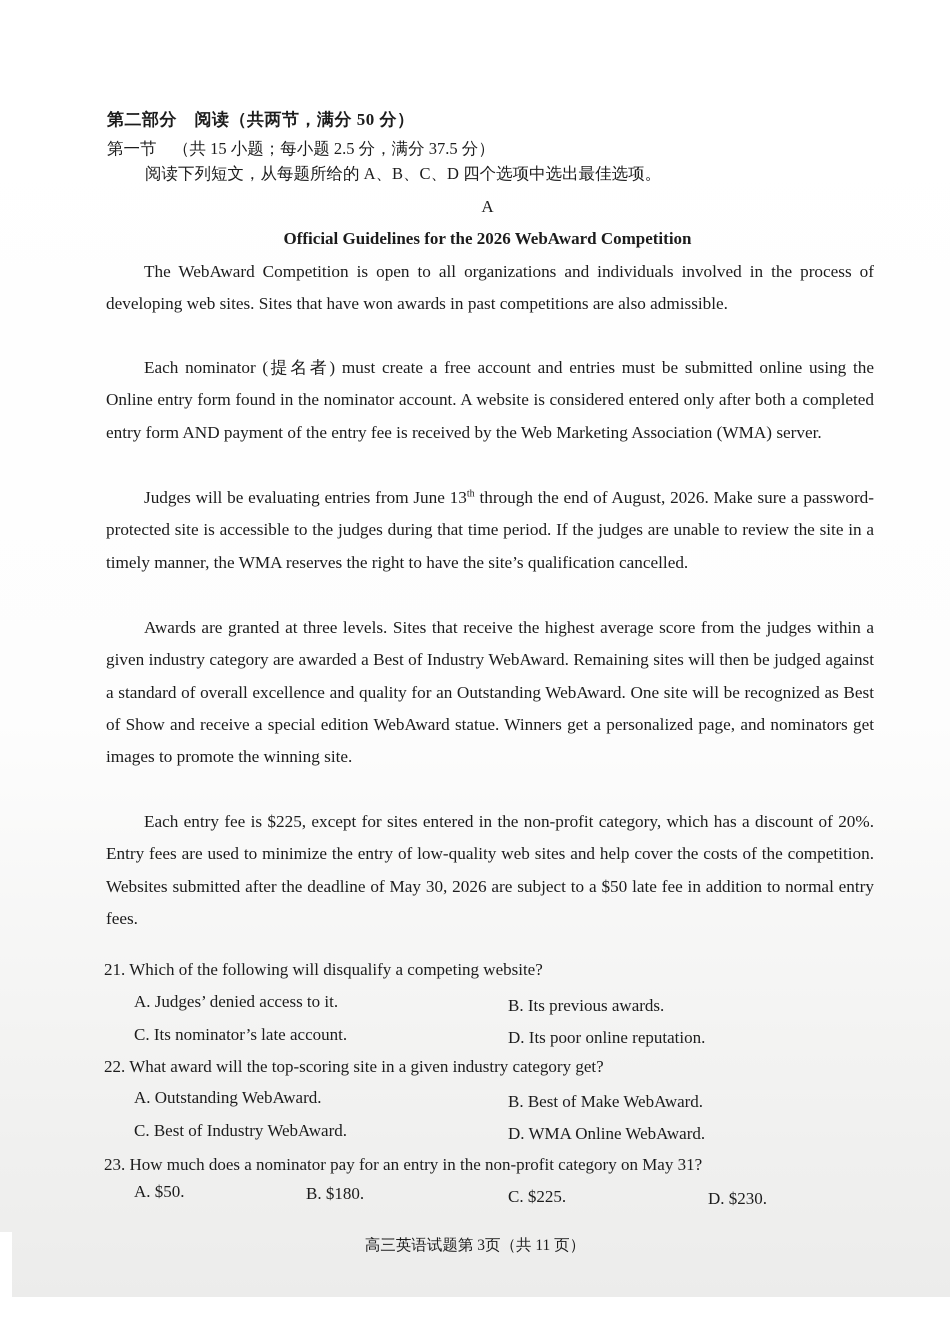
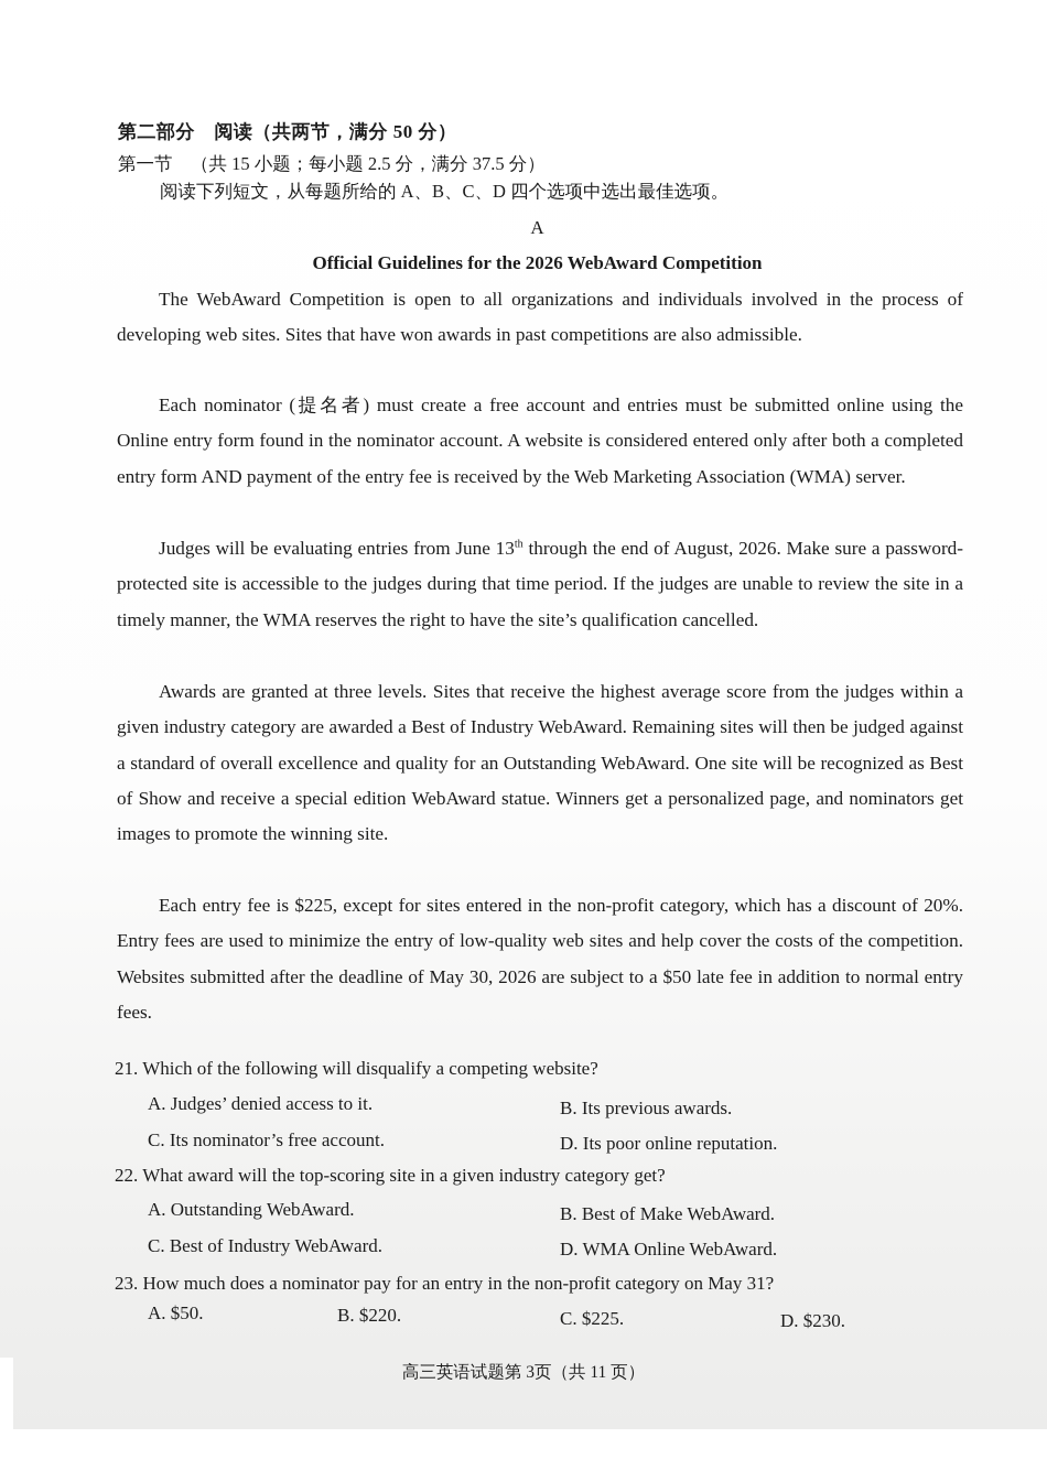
  第二部分 阅读（共两节，满分 50 分）
  第一节 （共 15 小题；每小题 2.5 分，满分 37.5 分）
  阅读下列短文，从每题所给的 A、B、C、D 四个选项中选出最佳选项。
  A
  Official Guidelines for the 2026 WebAward Competition
  The WebAward Competition is open to all organizations and individuals involved in the process of developing web sites. Sites that have won awards in past competitions are also admissible.
  Each nominator (提名者) must create a free account and entries must be submitted online using the Online entry form found in the nominator account. A website is considered entered only after both a completed entry form AND payment of the entry fee is received by the Web Marketing Association (WMA) server.
  Judges will be evaluating entries from June 13th through the end of August, 2026. Make sure a password-protected site is accessible to the judges during that time period. If the judges are unable to review the site in a timely manner, the WMA reserves the right to have the site’s qualification cancelled.
  Awards are granted at three levels. Sites that receive the highest average score from the judges within a given industry category are awarded a Best of Industry WebAward. Remaining sites will then be judged against a standard of overall excellence and quality for an Outstanding WebAward. One site will be recognized as Best of Show and receive a special edition WebAward statue. Winners get a personalized page, and nominators get images to promote the winning site.
  Each entry fee is $225, except for sites entered in the non-profit category, which has a discount of 20%. Entry fees are used to minimize the entry of low-quality web sites and help cover the costs of the competition. Websites submitted after the deadline of May 30, 2026 are subject to a $50 late fee in addition to normal entry fees.
  21. Which of the following will disqualify a competing website?
  A. Judges’ denied access to it.
  B. Its previous awards.
- C. Its nominator’s late account.
+ C. Its nominator’s free account.
  D. Its poor online reputation.
  22. What award will the top-scoring site in a given industry category get?
  A. Outstanding WebAward.
  B. Best of Make WebAward.
  C. Best of Industry WebAward.
  D. WMA Online WebAward.
  23. How much does a nominator pay for an entry in the non-profit category on May 31?
  A. $50.
- B. $180.
+ B. $220.
  C. $225.
  D. $230.
  高三英语试题第 3页（共 11 页）
